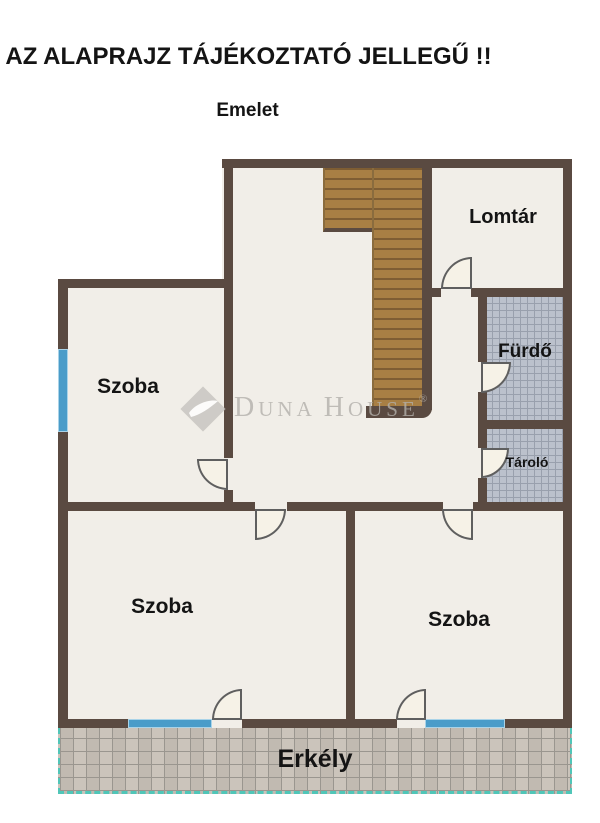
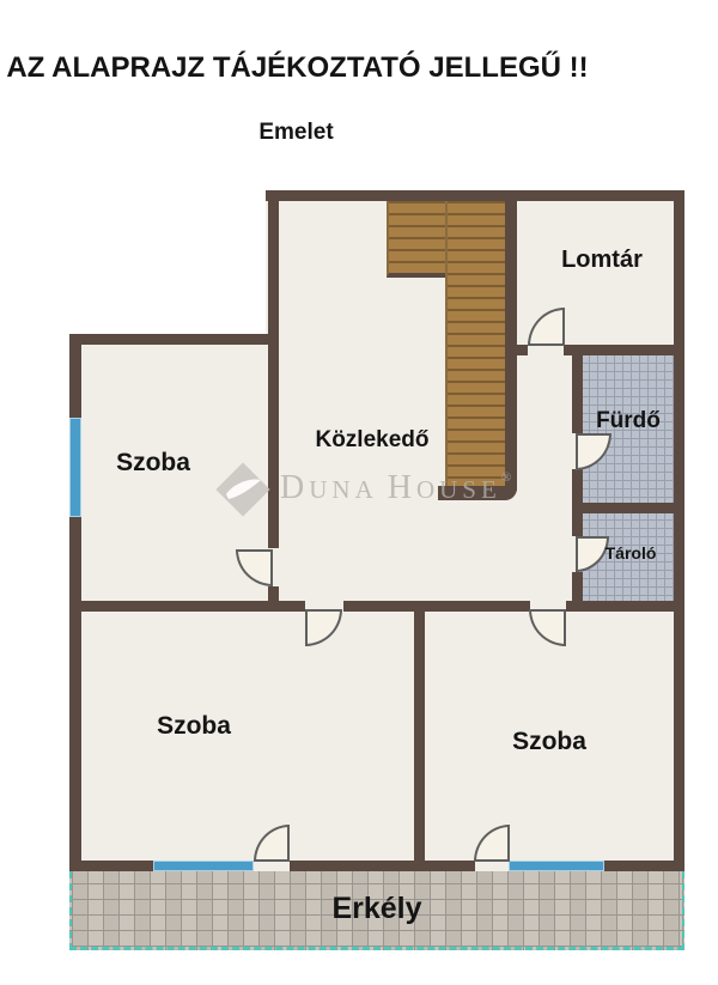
  AZ ALAPRAJZ TÁJÉKOZTATÓ JELLEGŰ !!
  Emelet
  Lomtár
+ Közlekedő
  Szoba
  Fürdő
  Tároló
  Szoba
  Szoba
  Erkély
  DUNA HOUSE®
